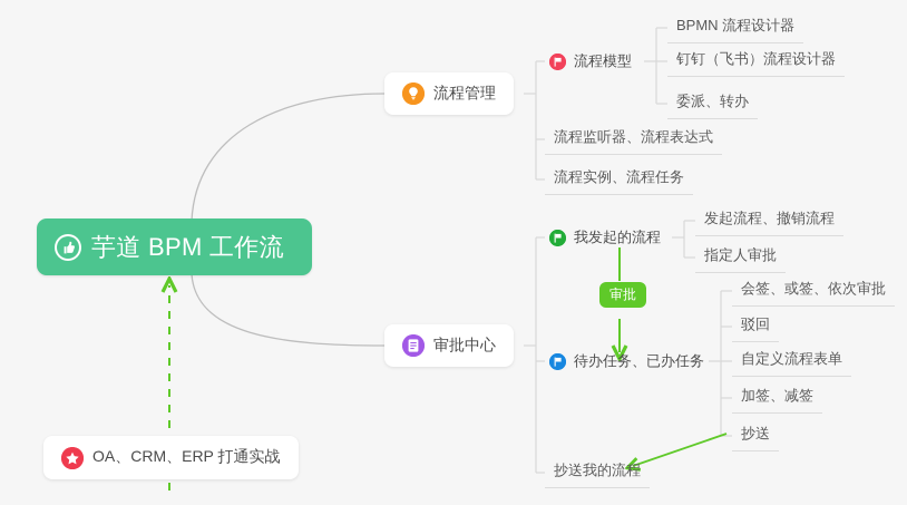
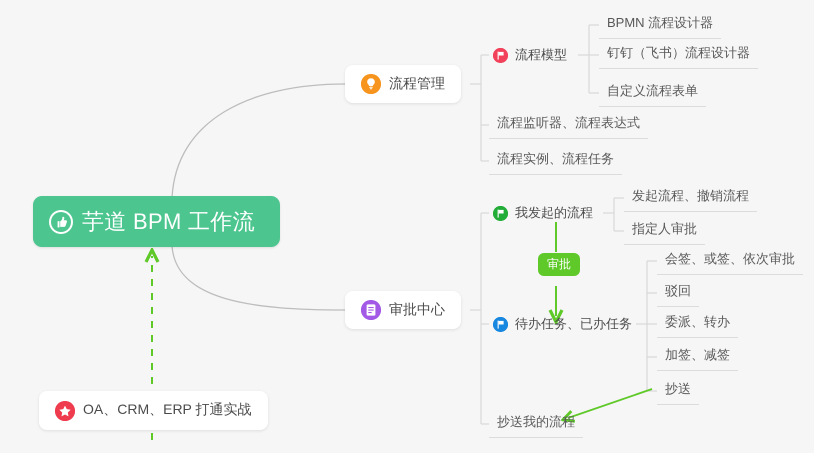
  芋道 BPM 工作流
  流程管理
  流程模型
  BPMN 流程设计器
  钉钉（飞书）流程设计器
- 委派、转办
+ 自定义流程表单
  流程监听器、流程表达式
  流程实例、流程任务
  审批中心
  我发起的流程
  发起流程、撤销流程
  指定人审批
  审批
  待办任务、已办任务
  会签、或签、依次审批
  驳回
- 自定义流程表单
+ 委派、转办
  加签、减签
  抄送
  抄送我的流程
  OA、CRM、ERP 打通实战
